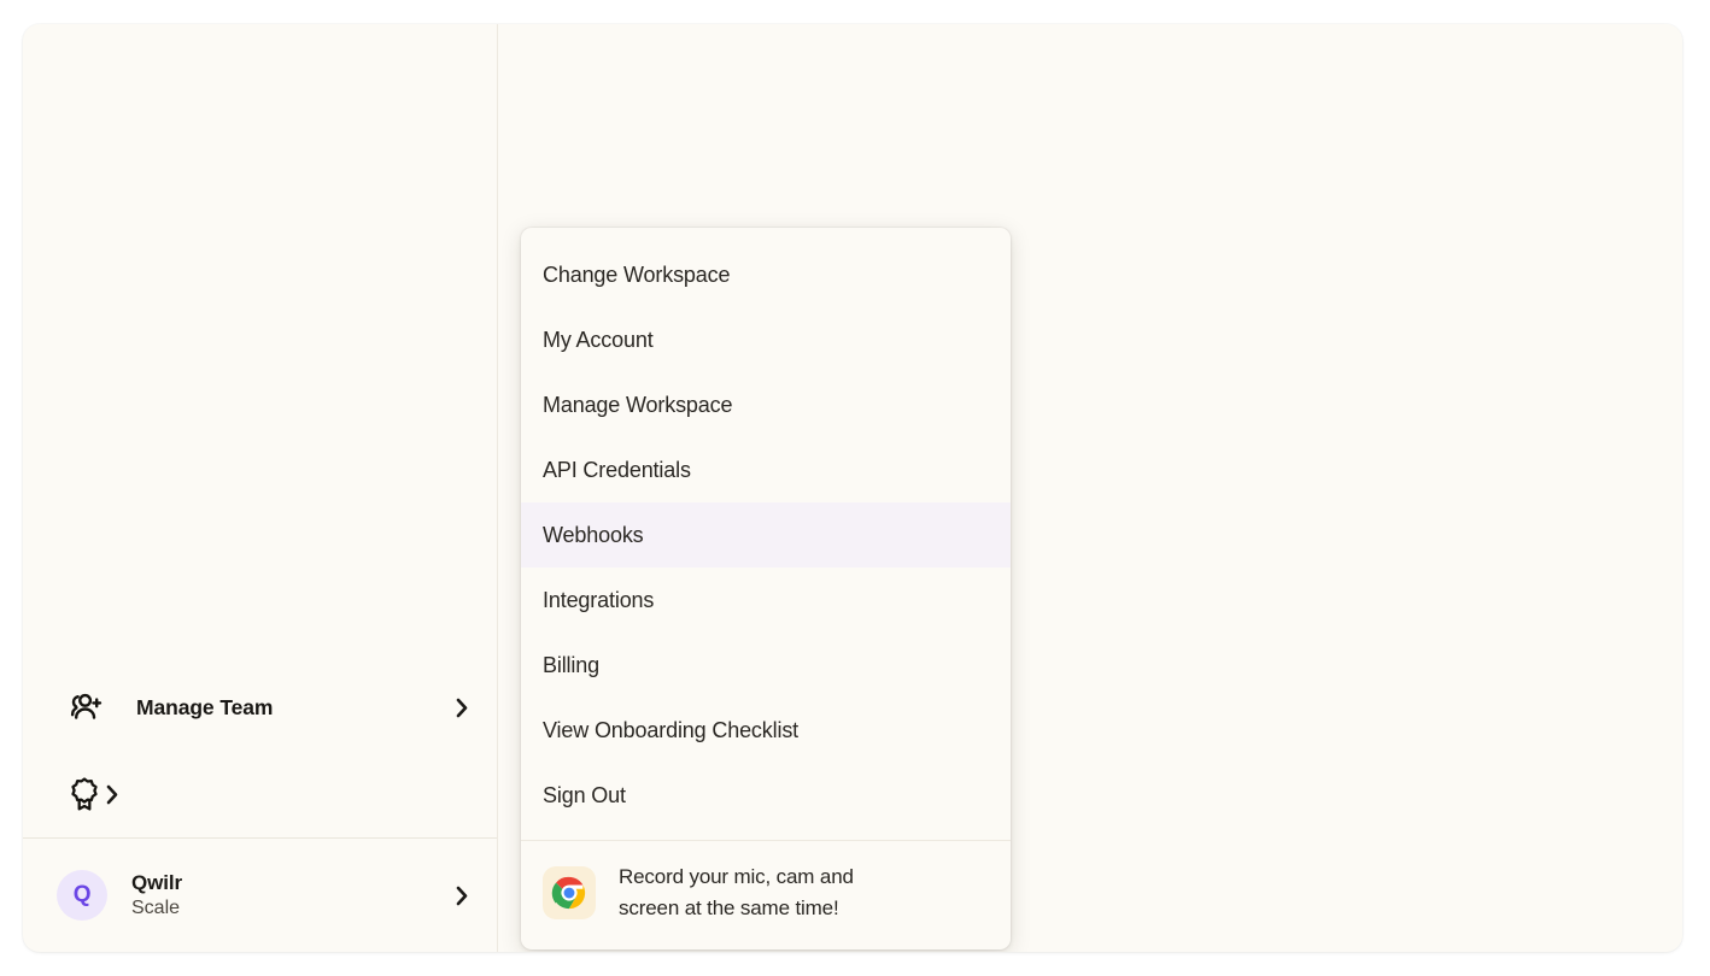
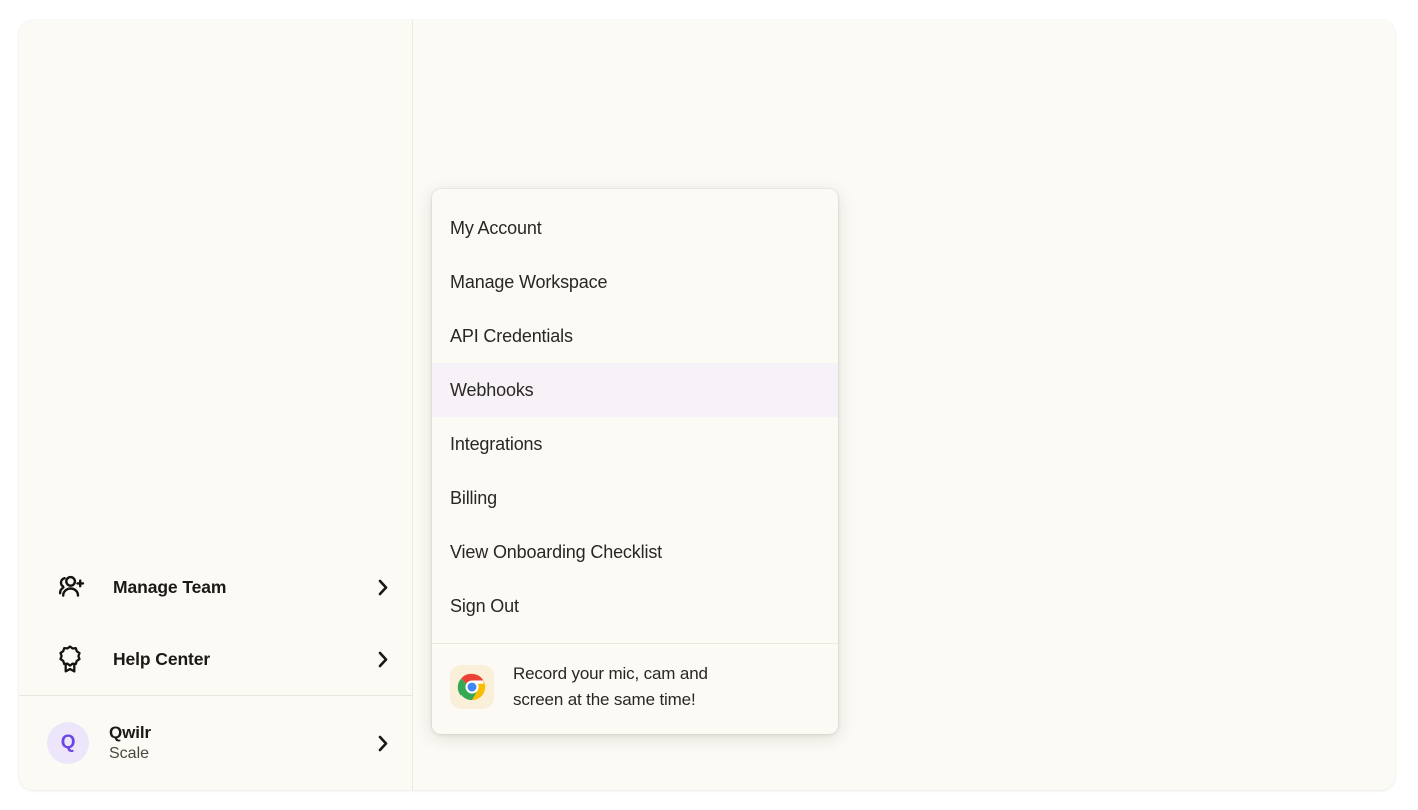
  Manage Team
+ Help Center
  Q
  Qwilr
  Scale
- Change Workspace
  My Account
  Manage Workspace
  API Credentials
  Webhooks
  Integrations
  Billing
  View Onboarding Checklist
  Sign Out
  Record your mic, cam and
  screen at the same time!
